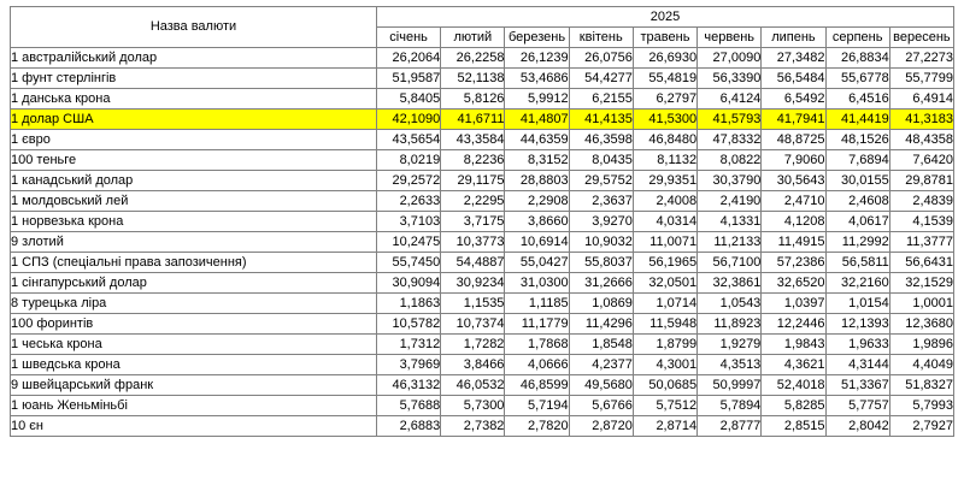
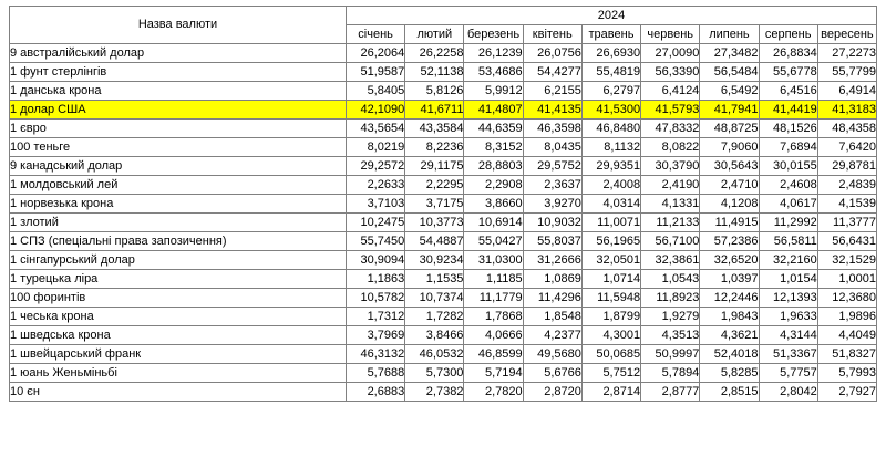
- Назва валюти	2025
+ Назва валюти	2024
  січень	лютий	березень	квітень	травень	червень	липень	серпень	вересень
- 1 австралійський долар	26,2064	26,2258	26,1239	26,0756	26,6930	27,0090	27,3482	26,8834	27,2273
+ 9 австралійський долар	26,2064	26,2258	26,1239	26,0756	26,6930	27,0090	27,3482	26,8834	27,2273
  1 фунт стерлінгів	51,9587	52,1138	53,4686	54,4277	55,4819	56,3390	56,5484	55,6778	55,7799
  1 данська крона	5,8405	5,8126	5,9912	6,2155	6,2797	6,4124	6,5492	6,4516	6,4914
  1 долар США	42,1090	41,6711	41,4807	41,4135	41,5300	41,5793	41,7941	41,4419	41,3183
  1 євро	43,5654	43,3584	44,6359	46,3598	46,8480	47,8332	48,8725	48,1526	48,4358
  100 теньге	8,0219	8,2236	8,3152	8,0435	8,1132	8,0822	7,9060	7,6894	7,6420
- 1 канадський долар	29,2572	29,1175	28,8803	29,5752	29,9351	30,3790	30,5643	30,0155	29,8781
+ 9 канадський долар	29,2572	29,1175	28,8803	29,5752	29,9351	30,3790	30,5643	30,0155	29,8781
  1 молдовський лей	2,2633	2,2295	2,2908	2,3637	2,4008	2,4190	2,4710	2,4608	2,4839
  1 норвезька крона	3,7103	3,7175	3,8660	3,9270	4,0314	4,1331	4,1208	4,0617	4,1539
- 9 злотий	10,2475	10,3773	10,6914	10,9032	11,0071	11,2133	11,4915	11,2992	11,3777
+ 1 злотий	10,2475	10,3773	10,6914	10,9032	11,0071	11,2133	11,4915	11,2992	11,3777
  1 СПЗ (спеціальні права запозичення)	55,7450	54,4887	55,0427	55,8037	56,1965	56,7100	57,2386	56,5811	56,6431
  1 сінгапурський долар	30,9094	30,9234	31,0300	31,2666	32,0501	32,3861	32,6520	32,2160	32,1529
- 8 турецька ліра	1,1863	1,1535	1,1185	1,0869	1,0714	1,0543	1,0397	1,0154	1,0001
+ 1 турецька ліра	1,1863	1,1535	1,1185	1,0869	1,0714	1,0543	1,0397	1,0154	1,0001
  100 форинтів	10,5782	10,7374	11,1779	11,4296	11,5948	11,8923	12,2446	12,1393	12,3680
  1 чеська крона	1,7312	1,7282	1,7868	1,8548	1,8799	1,9279	1,9843	1,9633	1,9896
  1 шведська крона	3,7969	3,8466	4,0666	4,2377	4,3001	4,3513	4,3621	4,3144	4,4049
- 9 швейцарський франк	46,3132	46,0532	46,8599	49,5680	50,0685	50,9997	52,4018	51,3367	51,8327
+ 1 швейцарський франк	46,3132	46,0532	46,8599	49,5680	50,0685	50,9997	52,4018	51,3367	51,8327
  1 юань Женьміньбі	5,7688	5,7300	5,7194	5,6766	5,7512	5,7894	5,8285	5,7757	5,7993
  10 єн	2,6883	2,7382	2,7820	2,8720	2,8714	2,8777	2,8515	2,8042	2,7927
